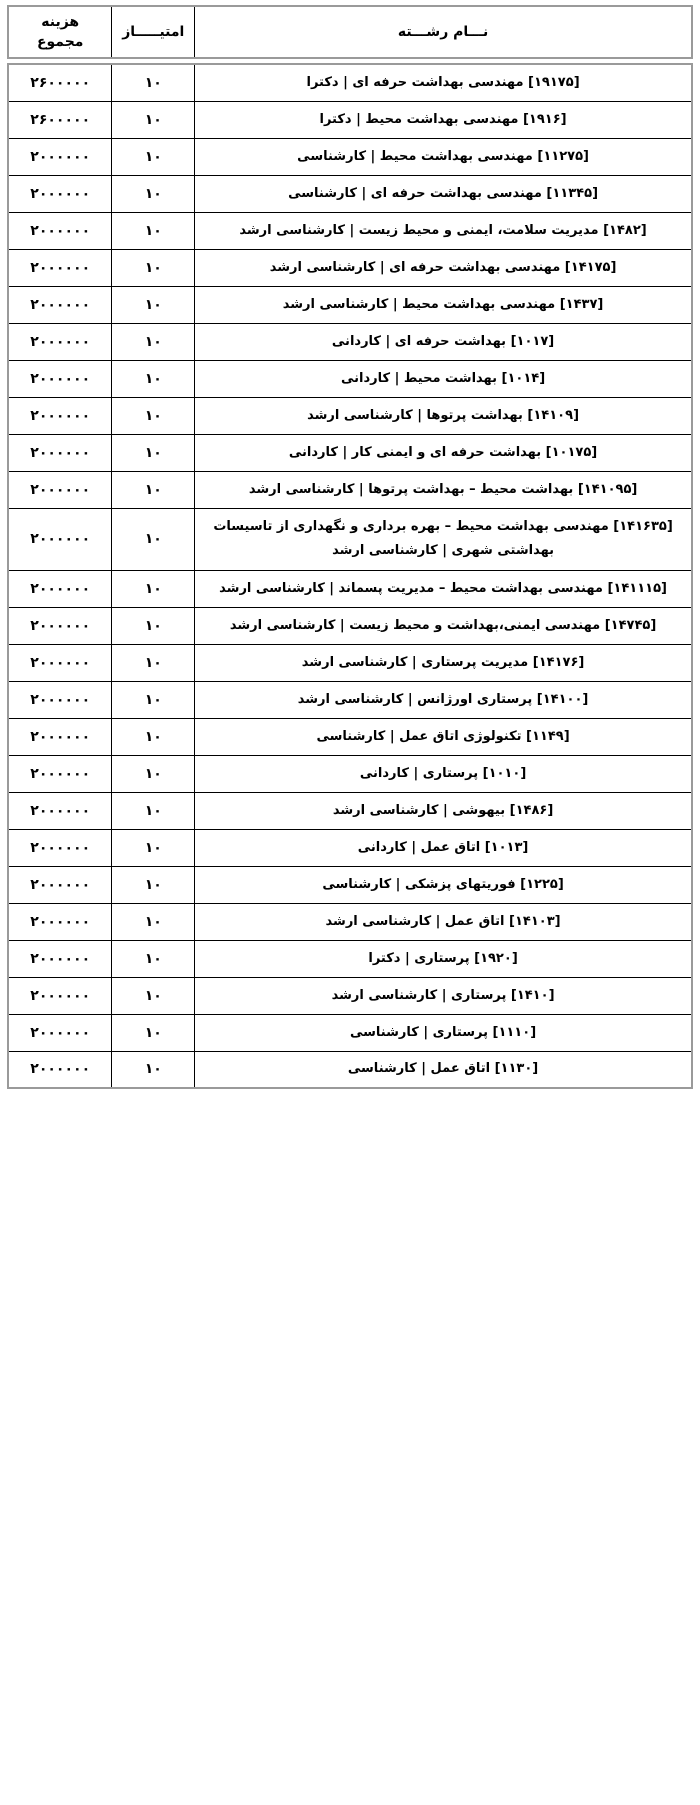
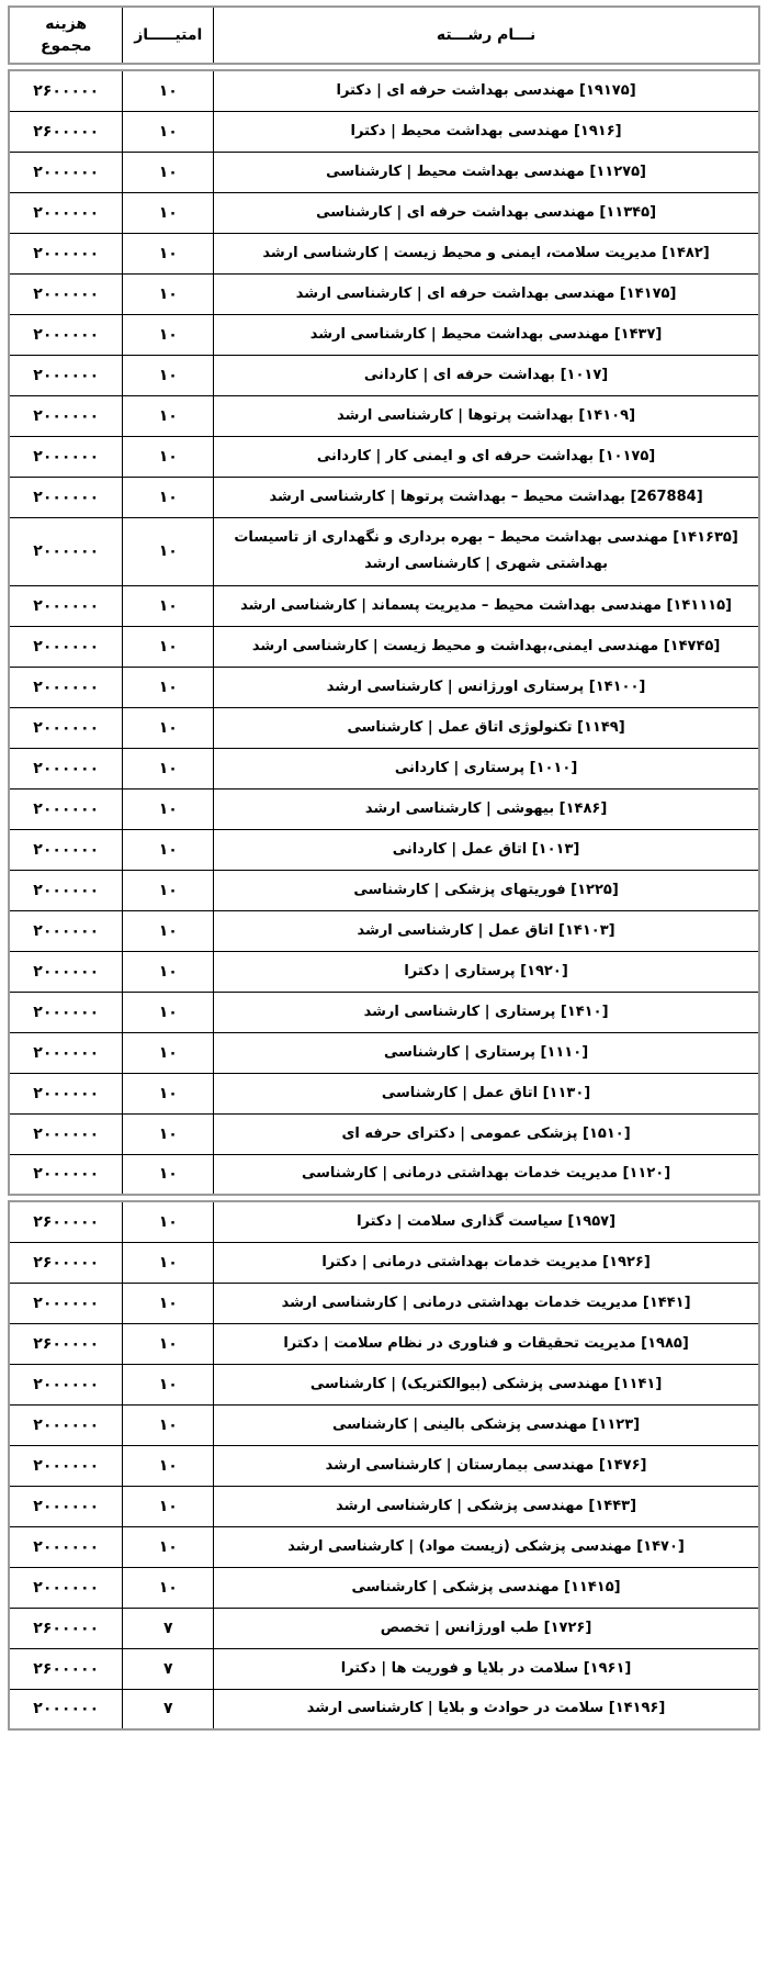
  نـــام رشـــته	امتیـــــاز	هزینه مجموع
  [۱۹۱۷۵] مهندسی بهداشت حرفه ای | دکترا	۱۰	۲۶۰۰۰۰۰
  [۱۹۱۶] مهندسی بهداشت محیط | دکترا	۱۰	۲۶۰۰۰۰۰
  [۱۱۲۷۵] مهندسی بهداشت محیط | کارشناسی	۱۰	۲۰۰۰۰۰۰
  [۱۱۳۴۵] مهندسی بهداشت حرفه ای | کارشناسی	۱۰	۲۰۰۰۰۰۰
  [۱۴۸۲] مدیریت سلامت، ایمنی و محیط زیست | کارشناسی ارشد	۱۰	۲۰۰۰۰۰۰
  [۱۴۱۷۵] مهندسی بهداشت حرفه ای | کارشناسی ارشد	۱۰	۲۰۰۰۰۰۰
  [۱۴۳۷] مهندسی بهداشت محیط | کارشناسی ارشد	۱۰	۲۰۰۰۰۰۰
  [۱۰۱۷] بهداشت حرفه ای | کاردانی	۱۰	۲۰۰۰۰۰۰
- [۱۰۱۴] بهداشت محیط | کاردانی	۱۰	۲۰۰۰۰۰۰
  [۱۴۱۰۹] بهداشت پرتوها | کارشناسی ارشد	۱۰	۲۰۰۰۰۰۰
  [۱۰۱۷۵] بهداشت حرفه ای و ایمنی کار | کاردانی	۱۰	۲۰۰۰۰۰۰
- [۱۴۱۰۹۵] بهداشت محیط – بهداشت پرتوها | کارشناسی ارشد	۱۰	۲۰۰۰۰۰۰
+ [267884] بهداشت محیط – بهداشت پرتوها | کارشناسی ارشد	۱۰	۲۰۰۰۰۰۰
  [۱۴۱۶۳۵] مهندسی بهداشت محیط – بهره برداری و نگهداری از تاسیسات بهداشتی شهری | کارشناسی ارشد	۱۰	۲۰۰۰۰۰۰
  [۱۴۱۱۱۵] مهندسی بهداشت محیط – مدیریت پسماند | کارشناسی ارشد	۱۰	۲۰۰۰۰۰۰
  [۱۴۷۴۵] مهندسی ایمنی،بهداشت و محیط زیست | کارشناسی ارشد	۱۰	۲۰۰۰۰۰۰
- [۱۴۱۷۶] مدیریت پرستاری | کارشناسی ارشد	۱۰	۲۰۰۰۰۰۰
  [۱۴۱۰۰] پرستاری اورژانس | کارشناسی ارشد	۱۰	۲۰۰۰۰۰۰
  [۱۱۴۹] تکنولوژی اتاق عمل | کارشناسی	۱۰	۲۰۰۰۰۰۰
  [۱۰۱۰] پرستاری | کاردانی	۱۰	۲۰۰۰۰۰۰
  [۱۴۸۶] بیهوشی | کارشناسی ارشد	۱۰	۲۰۰۰۰۰۰
  [۱۰۱۳] اتاق عمل | کاردانی	۱۰	۲۰۰۰۰۰۰
  [۱۲۲۵] فوریتهای پزشکی | کارشناسی	۱۰	۲۰۰۰۰۰۰
  [۱۴۱۰۳] اتاق عمل | کارشناسی ارشد	۱۰	۲۰۰۰۰۰۰
  [۱۹۲۰] پرستاری | دکترا	۱۰	۲۰۰۰۰۰۰
  [۱۴۱۰] پرستاری | کارشناسی ارشد	۱۰	۲۰۰۰۰۰۰
  [۱۱۱۰] پرستاری | کارشناسی	۱۰	۲۰۰۰۰۰۰
  [۱۱۳۰] اتاق عمل | کارشناسی	۱۰	۲۰۰۰۰۰۰
+ [۱۵۱۰] پزشکی عمومی | دکترای حرفه ای	۱۰	۲۰۰۰۰۰۰
+ [۱۱۲۰] مدیریت خدمات بهداشتی درمانی | کارشناسی	۱۰	۲۰۰۰۰۰۰
+ [۱۹۵۷] سیاست گذاری سلامت | دکترا	۱۰	۲۶۰۰۰۰۰
+ [۱۹۲۶] مدیریت خدمات بهداشتی درمانی | دکترا	۱۰	۲۶۰۰۰۰۰
+ [۱۴۴۱] مدیریت خدمات بهداشتی درمانی | کارشناسی ارشد	۱۰	۲۰۰۰۰۰۰
+ [۱۹۸۵] مدیریت تحقیقات و فناوری در نظام سلامت | دکترا	۱۰	۲۶۰۰۰۰۰
+ [۱۱۴۱] مهندسی پزشکی (بیوالکتریک) | کارشناسی	۱۰	۲۰۰۰۰۰۰
+ [۱۱۲۳] مهندسی پزشکی بالینی | کارشناسی	۱۰	۲۰۰۰۰۰۰
+ [۱۴۷۶] مهندسی بیمارستان | کارشناسی ارشد	۱۰	۲۰۰۰۰۰۰
+ [۱۴۴۳] مهندسی پزشکی | کارشناسی ارشد	۱۰	۲۰۰۰۰۰۰
+ [۱۴۷۰] مهندسی پزشکی (زیست مواد) | کارشناسی ارشد	۱۰	۲۰۰۰۰۰۰
+ [۱۱۴۱۵] مهندسی پزشکی | کارشناسی	۱۰	۲۰۰۰۰۰۰
+ [۱۷۲۶] طب اورژانس | تخصص	۷	۲۶۰۰۰۰۰
+ [۱۹۶۱] سلامت در بلایا و فوریت ها | دکترا	۷	۲۶۰۰۰۰۰
+ [۱۴۱۹۶] سلامت در حوادث و بلایا | کارشناسی ارشد	۷	۲۰۰۰۰۰۰
